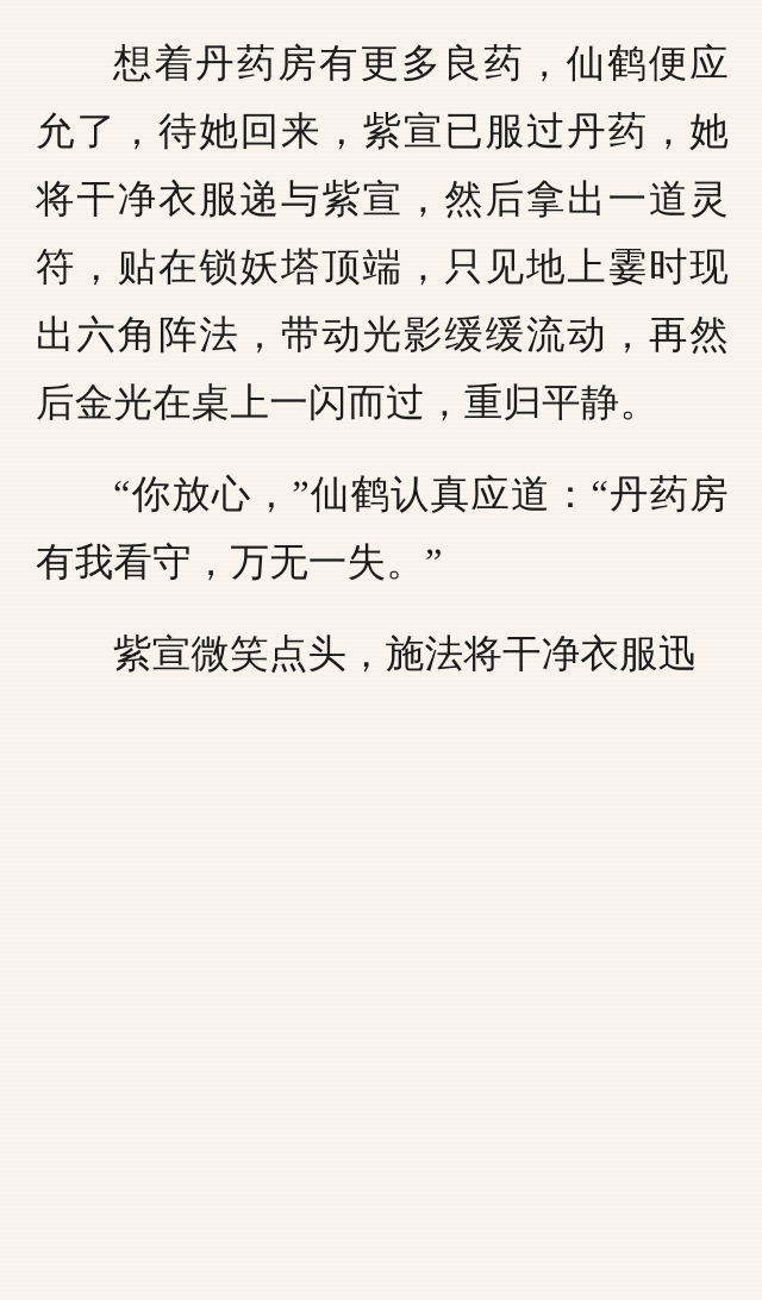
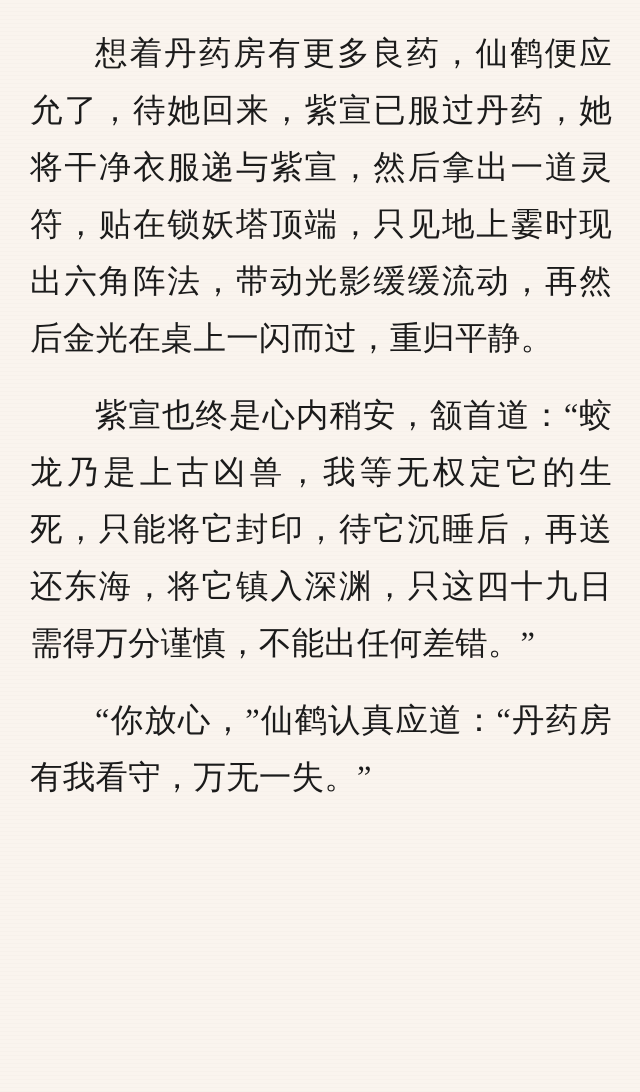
  想着丹药房有更多良药，仙鹤便应允了，待她回来，紫宣已服过丹药，她将干净衣服递与紫宣，然后拿出一道灵符，贴在锁妖塔顶端，只见地上霎时现出六角阵法，带动光影缓缓流动，再然后金光在桌上一闪而过，重归平静。
+ 紫宣也终是心内稍安，颔首道：“蛟龙乃是上古凶兽，我等无权定它的生死，只能将它封印，待它沉睡后，再送还东海，将它镇入深渊，只这四十九日需得万分谨慎，不能出任何差错。”
  “你放心，”仙鹤认真应道：“丹药房有我看守，万无一失。”
- 紫宣微笑点头，施法将干净衣服迅
